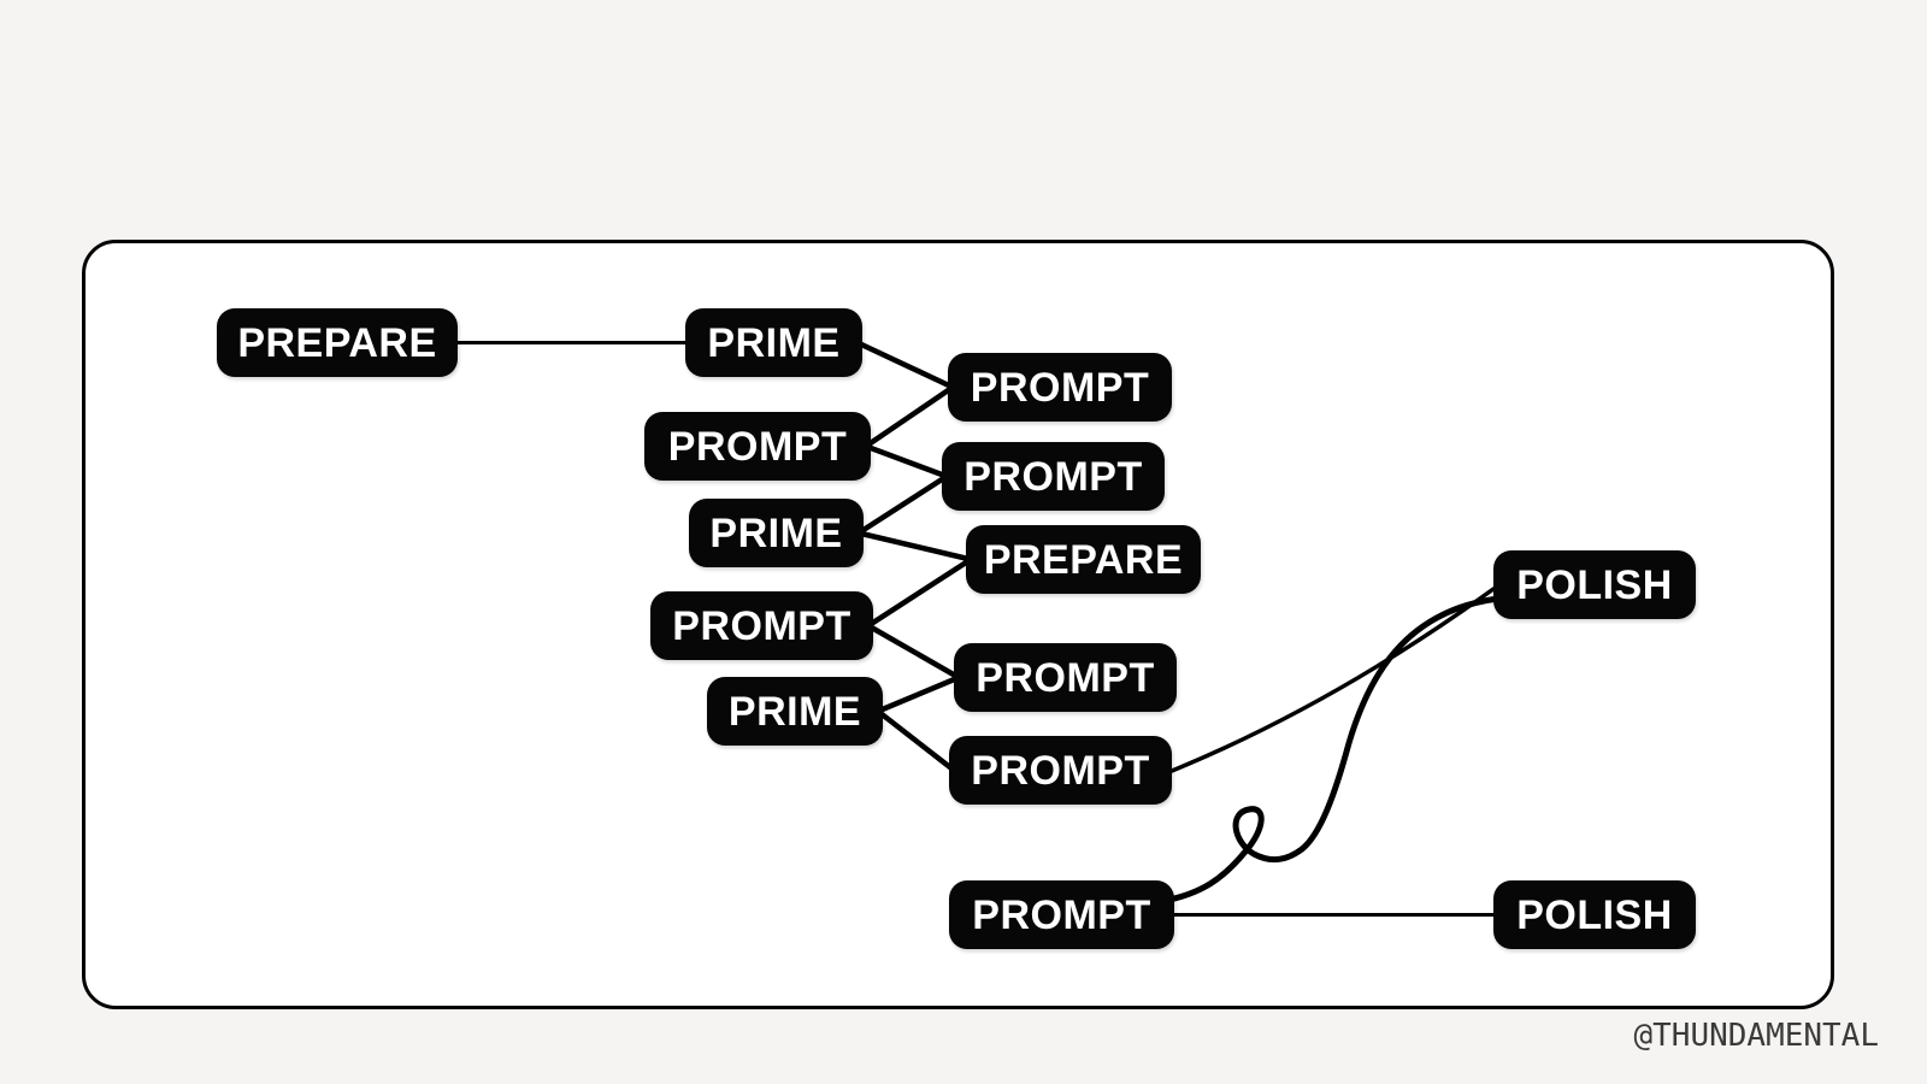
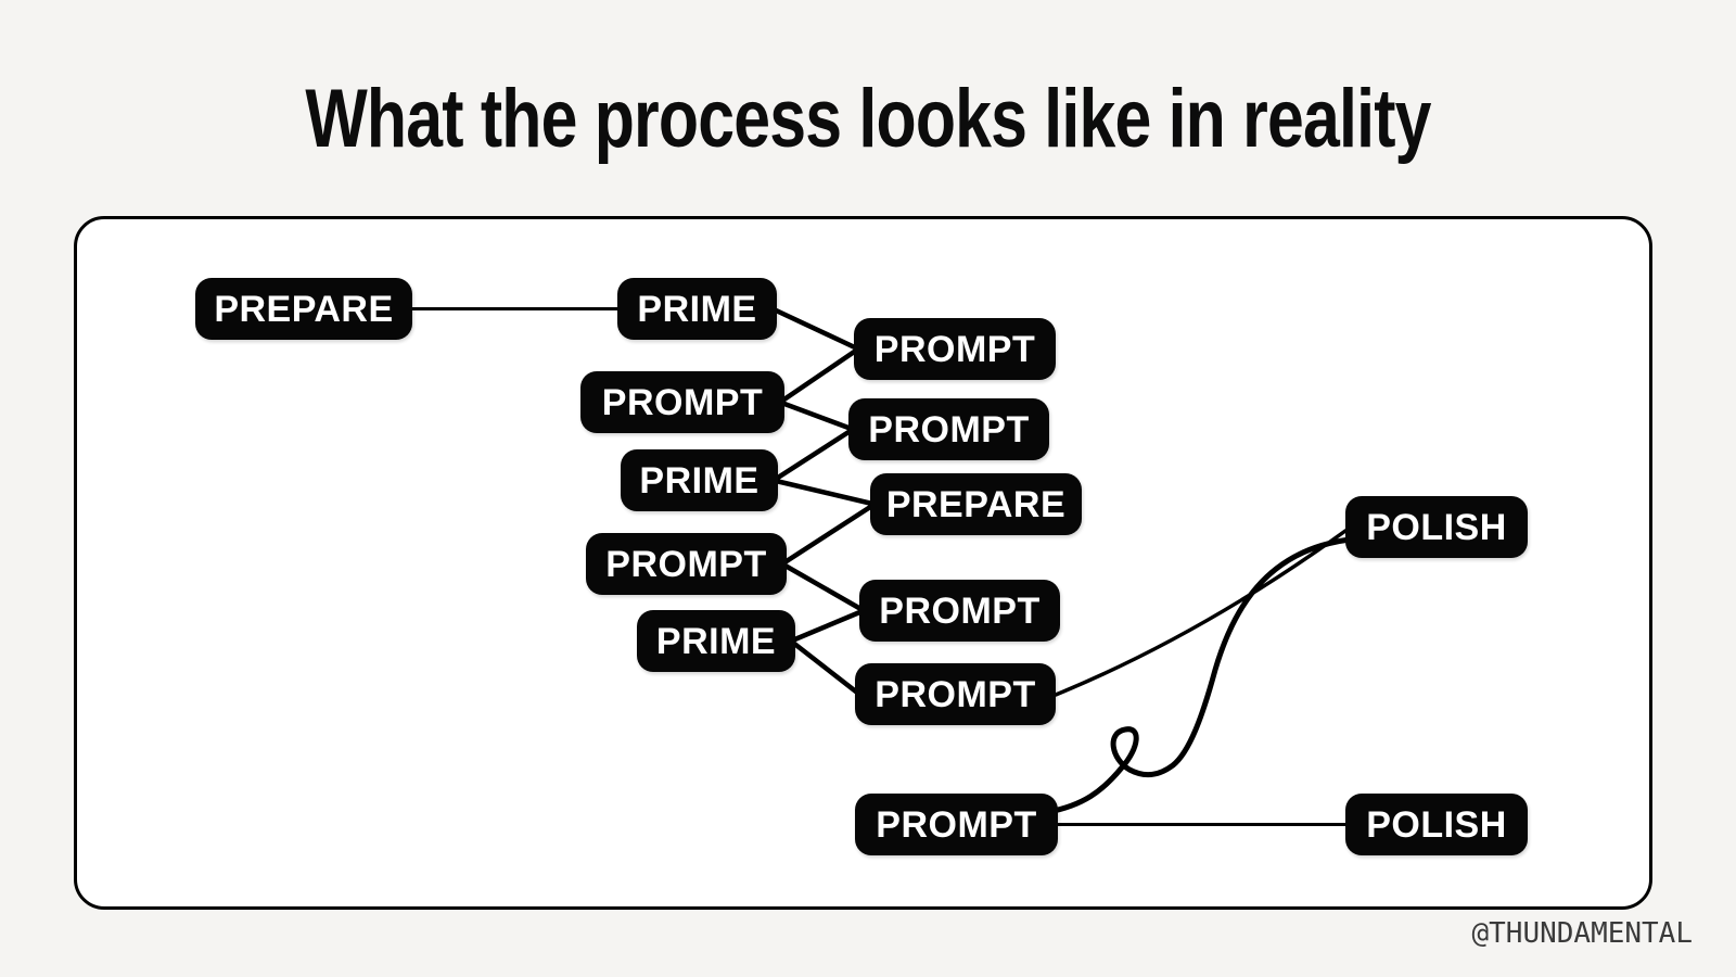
+ What the process looks like in reality
  PREPARE
  PRIME
  PROMPT
  PROMPT
  PROMPT
  PRIME
  PREPARE
  PROMPT
  PROMPT
  PRIME
  PROMPT
  POLISH
  PROMPT
  POLISH
  @THUNDAMENTAL
